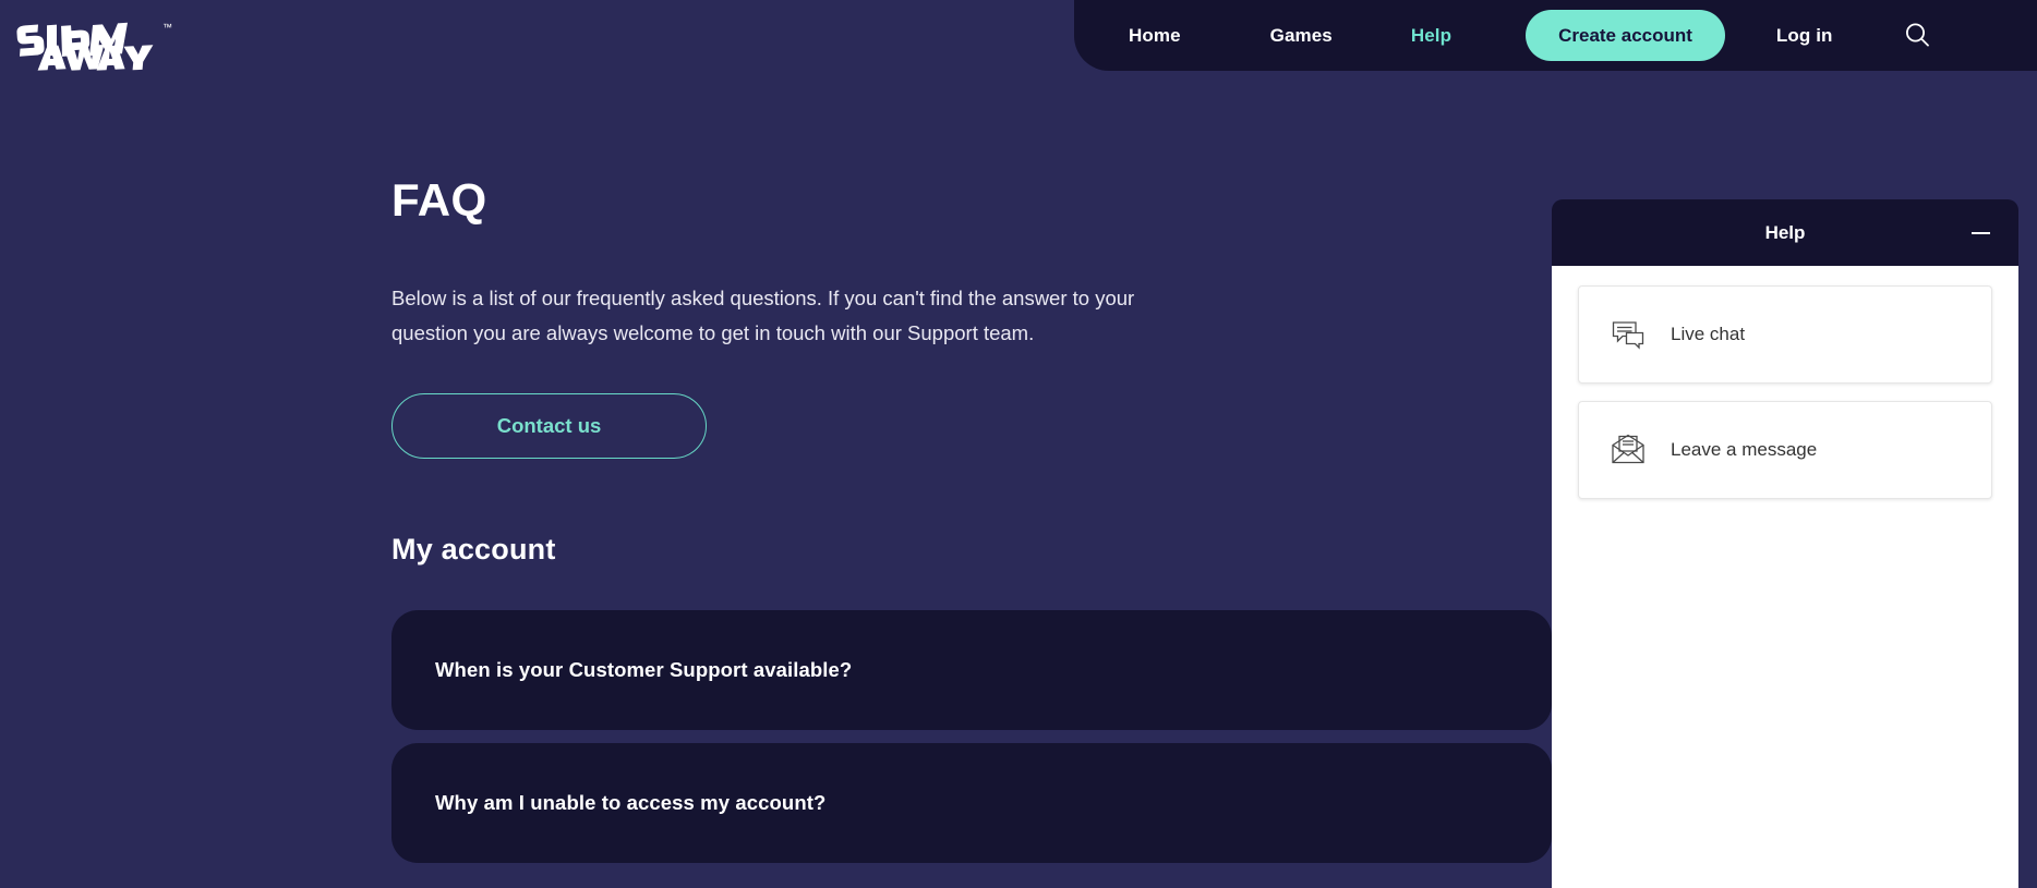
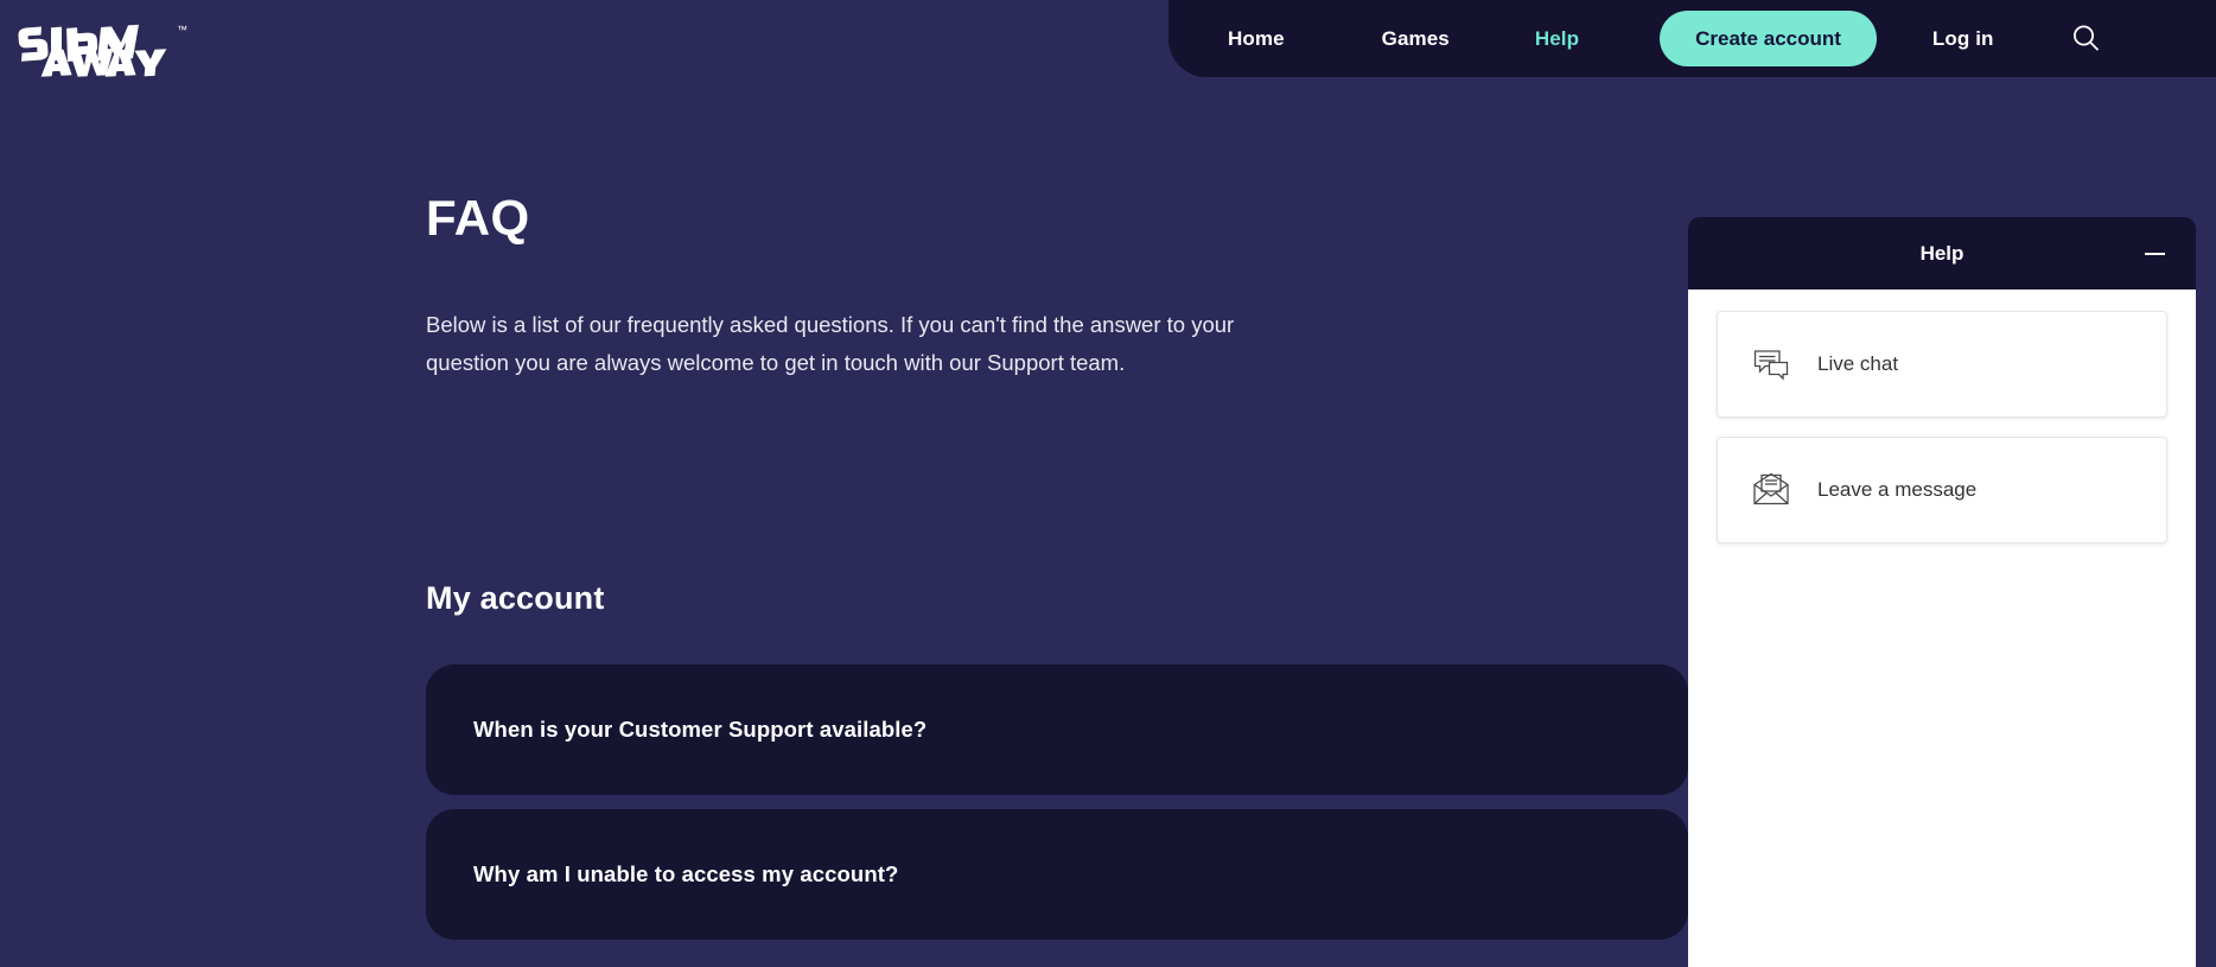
  ™
  Home
  Games
  Help
  Create account
  Log in
  FAQ
  Below is a list of our frequently asked questions. If you can't find the answer to your question you are always welcome to get in touch with our Support team.
- Contact us
  My account
  When is your Customer Support available?
  Why am I unable to access my account?
  Help
  Live chat
  Leave a message
